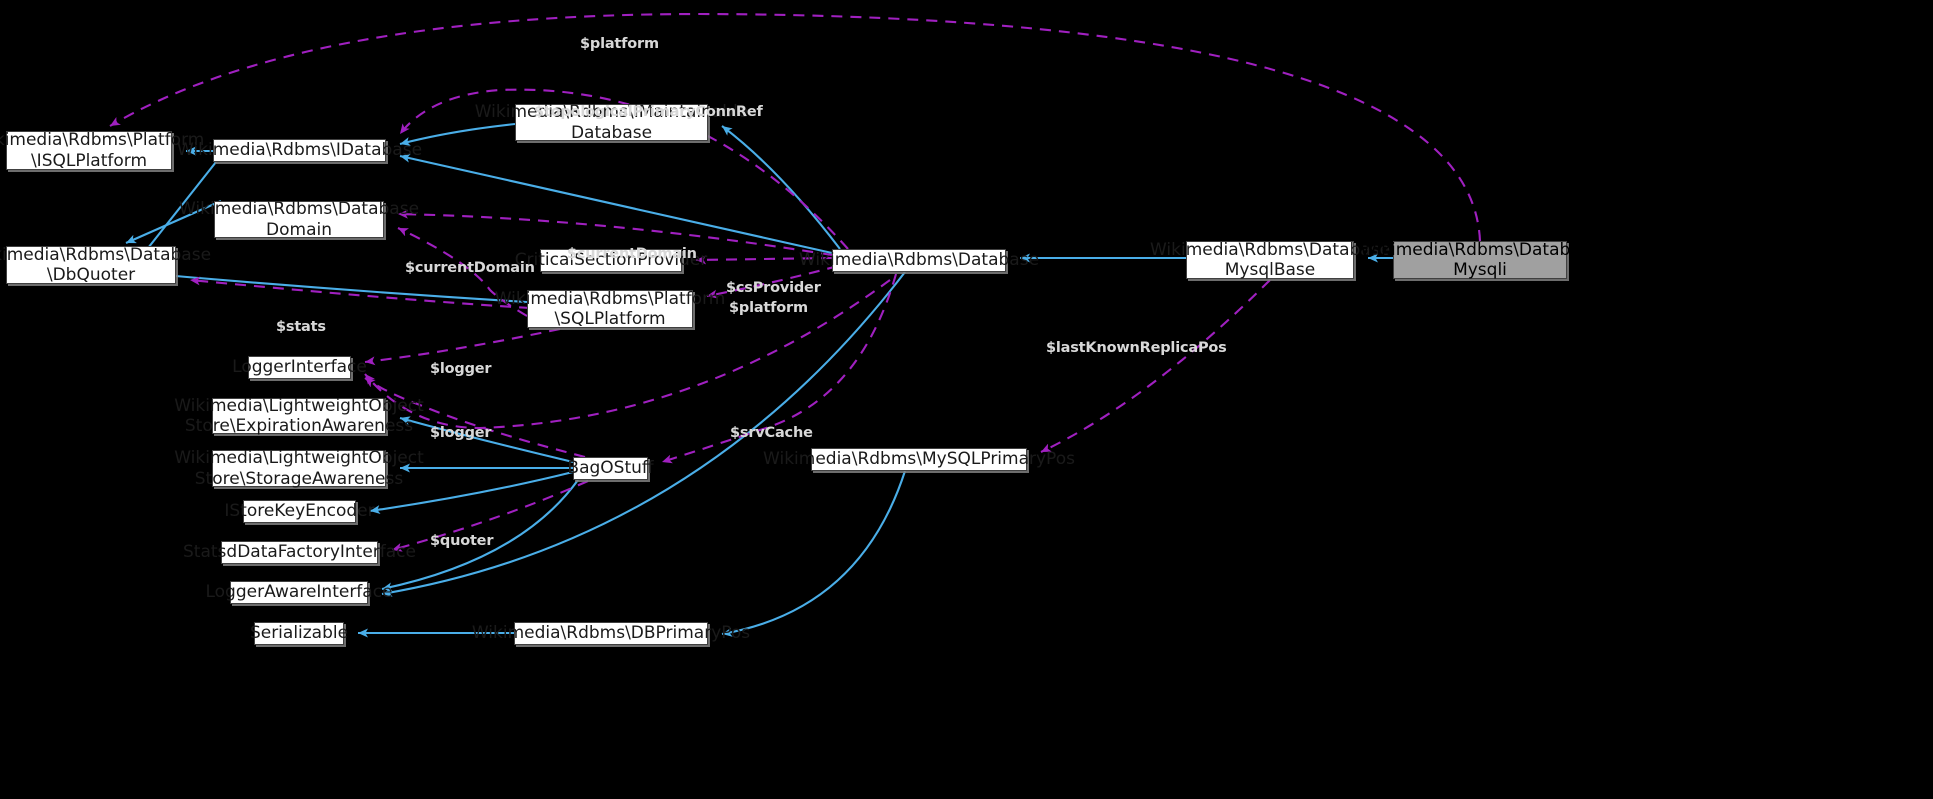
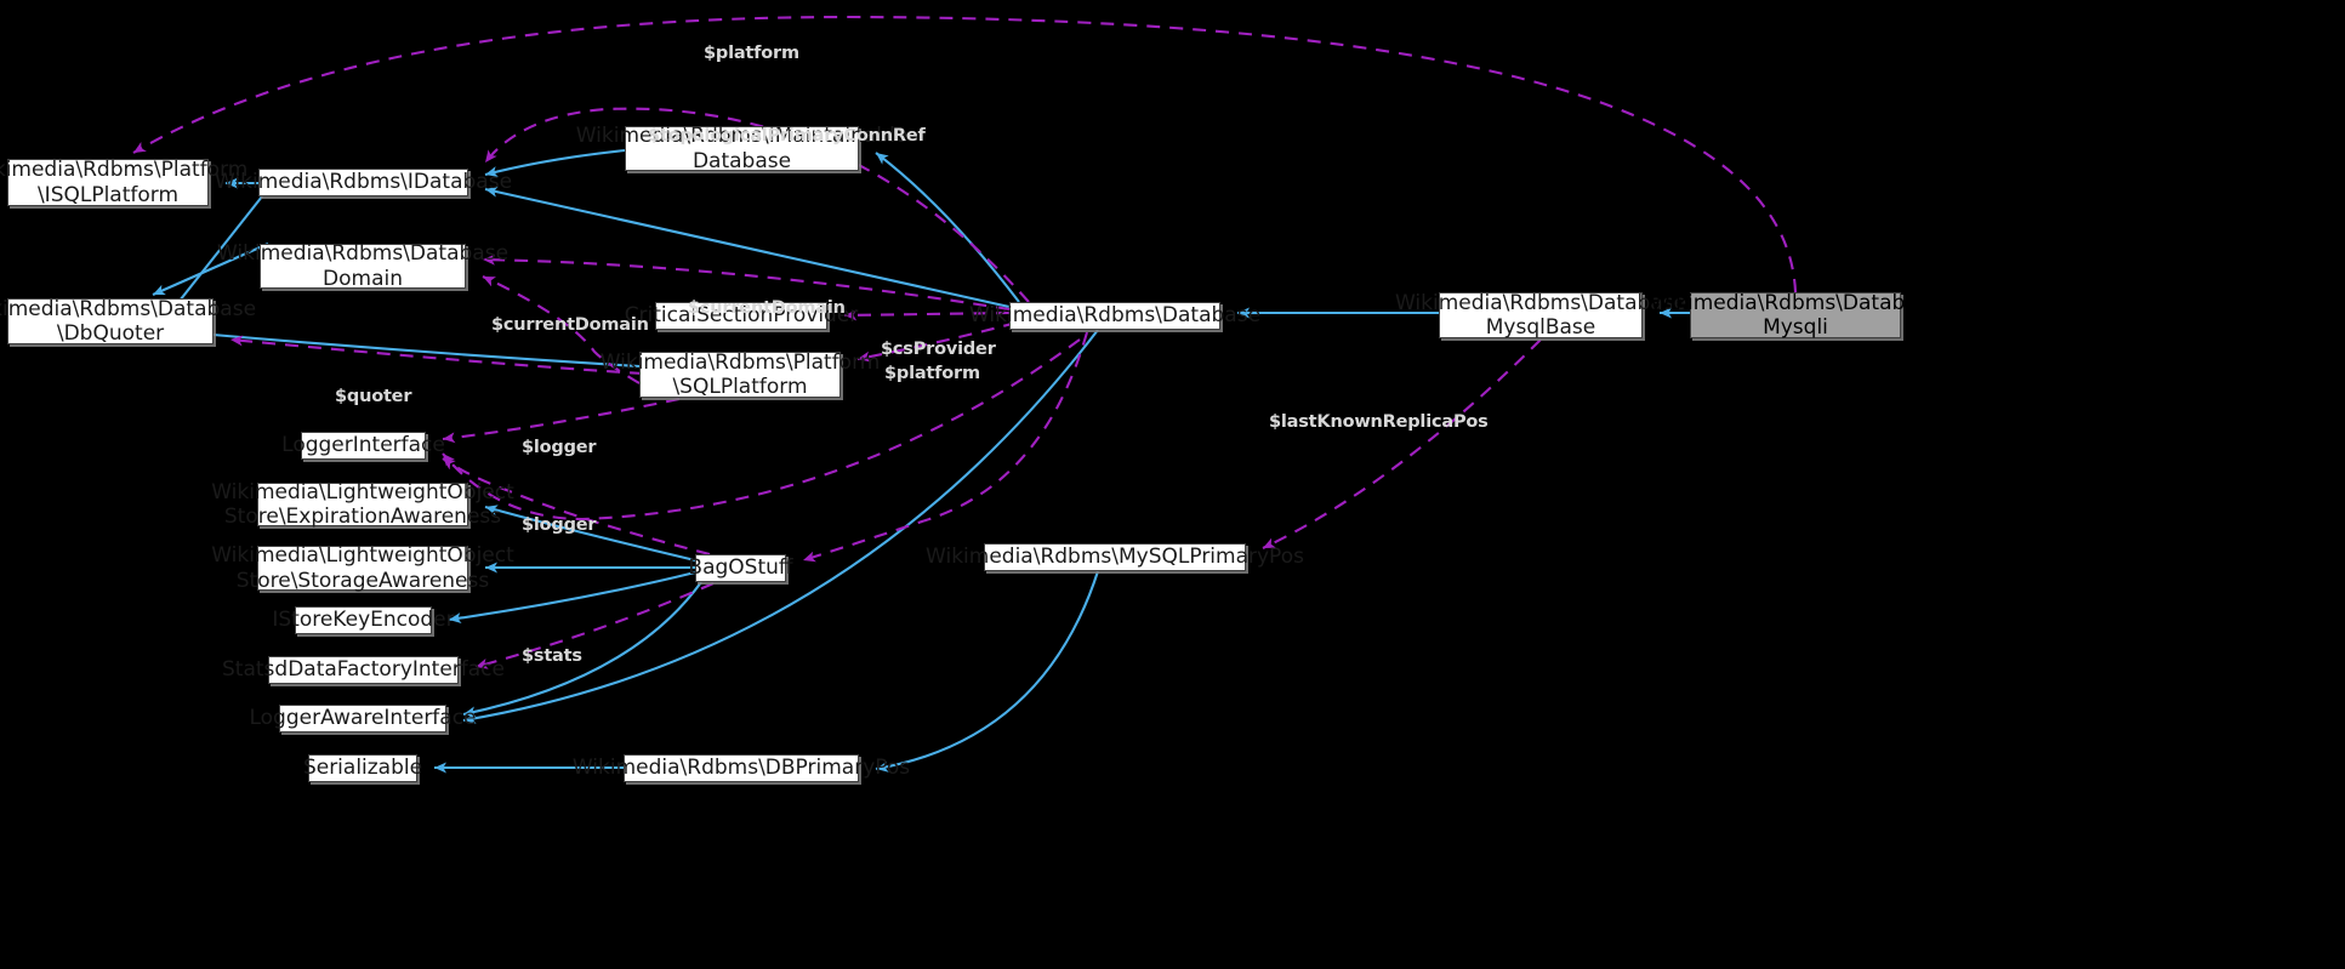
  imedia\Rdbms\Platform
  \ISQLPlatform
  Wikimedia\Rdbms\IDatabase
  Wikimedia\Rdbms\Database
  Domain
  imedia\Rdbms\Database
  \DbQuoter
  Wikimedia\Rdbms\IMaintainable
  Database
  CriticalSectionProvider
  Wikimedia\Rdbms\Platform
  \SQLPlatform
  LoggerInterface
  Wikimedia\LightweightObject
  Store\ExpirationAwareness
  Wikimedia\LightweightObject
  Store\StorageAwareness
  IStoreKeyEncoder
  StatsdDataFactoryInterface
  LoggerAwareInterface
  Serializable
  BagOStuff
  Wikimedia\Rdbms\Database
  Wikimedia\Rdbms\MySQLPrimaryPos
  Wikimedia\Rdbms\DBPrimaryPos
  Wikimedia\Rdbms\Database
  MysqlBase
  Wikimedia\Rdbms\Database
  Mysqli
  $platform
  $topologicalPrimaryConnRef
  $currentDomain
  $currentDomain
  $csProvider
  $platform
- $stats
+ $quoter
  $logger
  $logger
- $srvCache
- $quoter
+ $stats
  $lastKnownReplicaPos
